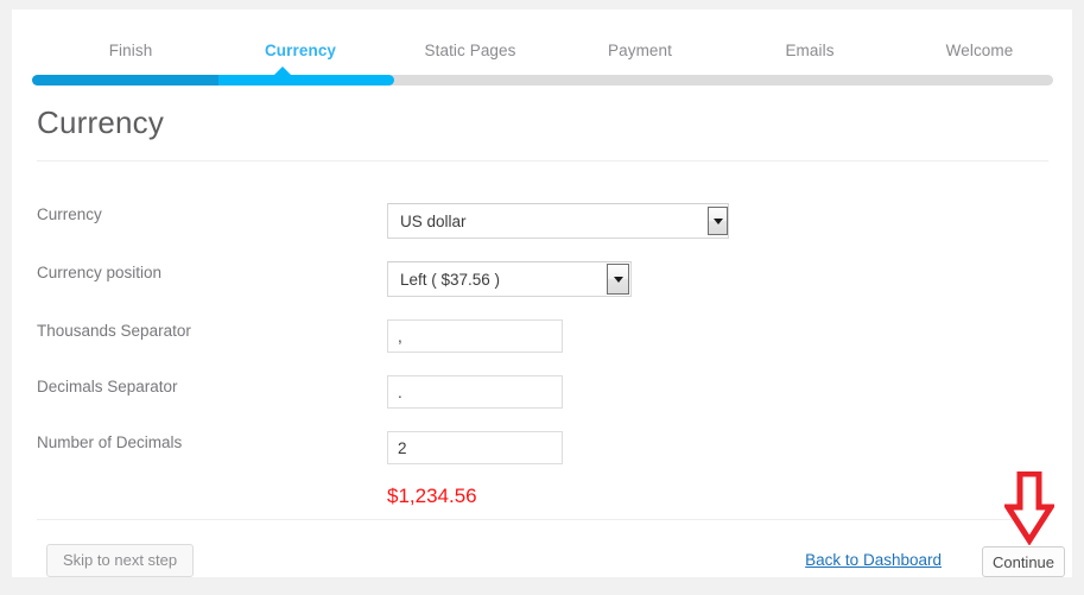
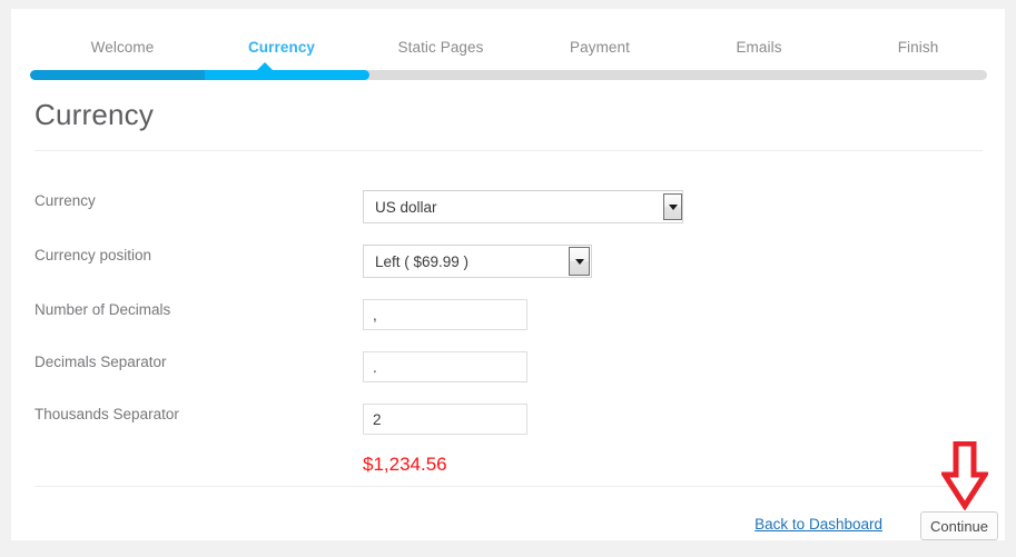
- Finish
+ Welcome
  Currency
  Static Pages
  Payment
  Emails
- Welcome
+ Finish
  Currency
  Currency
  US dollar
  Currency position
- Left ( $37.56 )
+ Left ( $69.99 )
- Thousands Separator
+ Number of Decimals
  ,
  Decimals Separator
  .
- Number of Decimals
+ Thousands Separator
  2
  $1,234.56
- Skip to next step
  Back to Dashboard
  Continue
